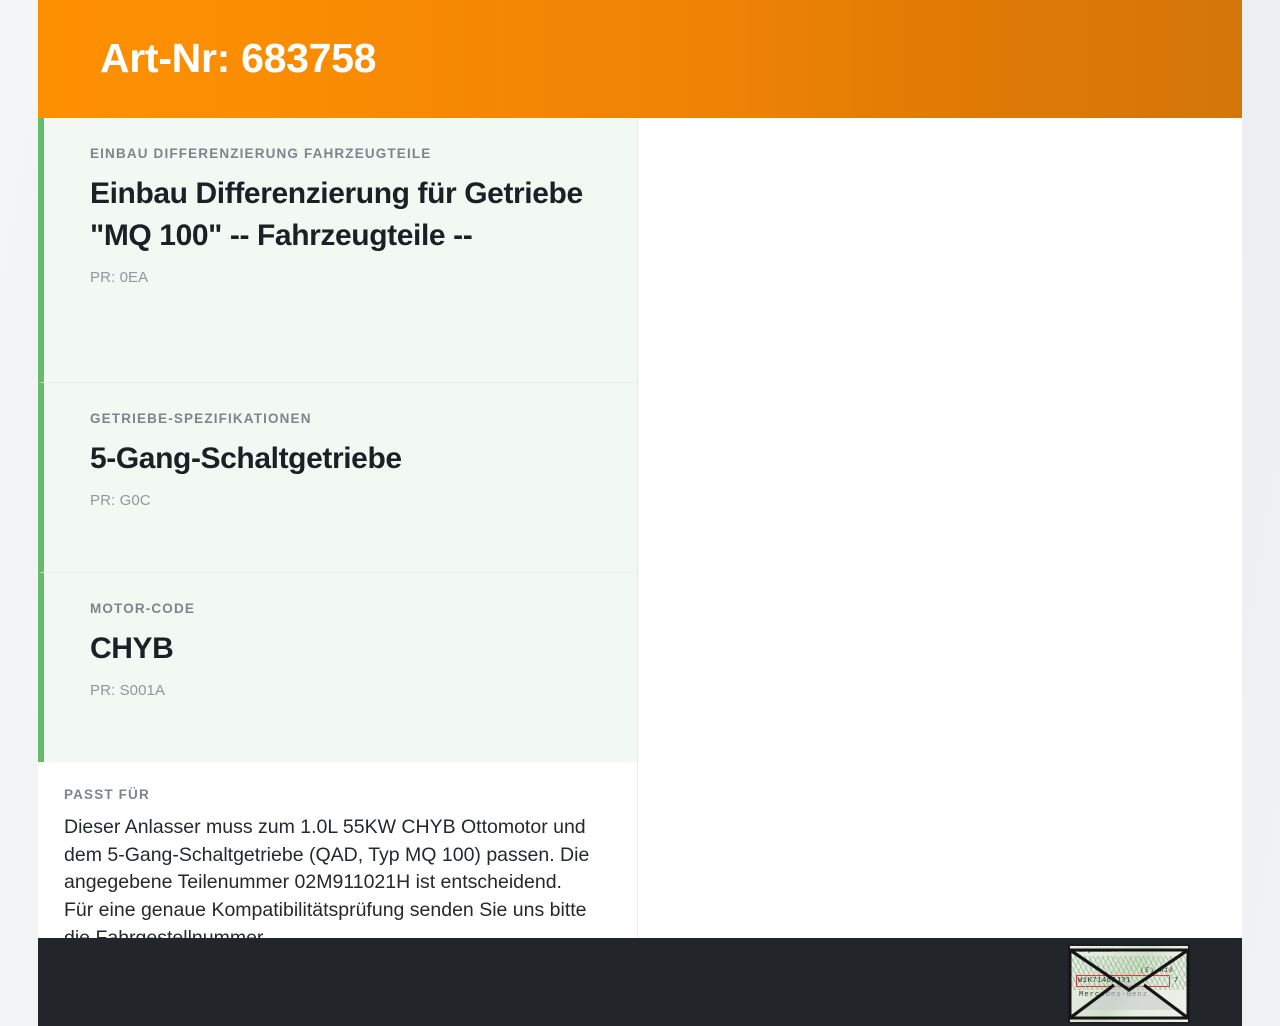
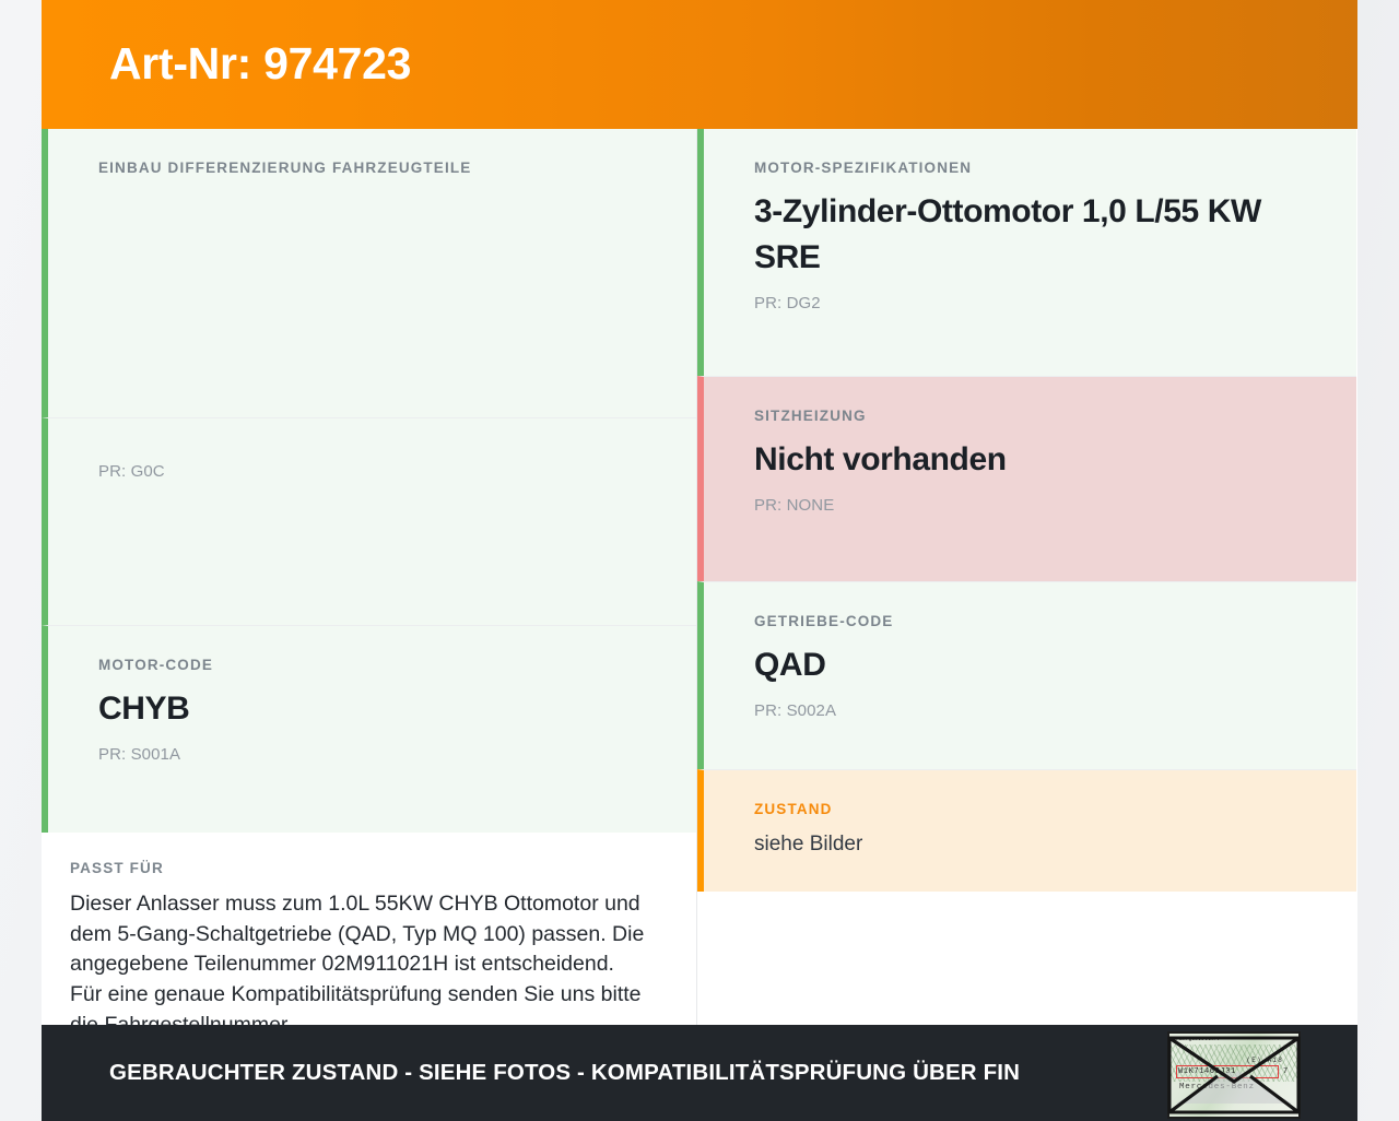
- Art-Nr: 683758
+ Art-Nr: 974723
  EINBAU DIFFERENZIERUNG FAHRZEUGTEILE
- Einbau Differenzierung für Getriebe "MQ 100" -- Fahrzeugteile --
- PR: 0EA
- GETRIEBE-SPEZIFIKATIONEN
- 5-Gang-Schaltgetriebe
  PR: G0C
  MOTOR-CODE
  CHYB
  PR: S001A
  PASST FÜR
  Dieser Anlasser muss zum 1.0L 55KW CHYB Ottomotor und dem 5-Gang-Schaltgetriebe (QAD, Typ MQ 100) passen. Die angegebene Teilenummer 02M911021H ist entscheidend. Für eine genaue Kompatibilitätsprüfung senden Sie uns bitte
+ MOTOR-SPEZIFIKATIONEN
+ 3-Zylinder-Ottomotor 1,0 L/55 KW SRE
+ PR: DG2
+ SITZHEIZUNG
+ Nicht vorhanden
+ PR: NONE
+ GETRIEBE-CODE
+ QAD
+ PR: S002A
+ ZUSTAND
+ siehe Bilder
+ GEBRAUCHTER ZUSTAND - SIEHE FOTOS - KOMPATIBILITÄTSPRÜFUNG ÜBER FIN
  W1K7146J31
  7
  Mercdes-Benz
